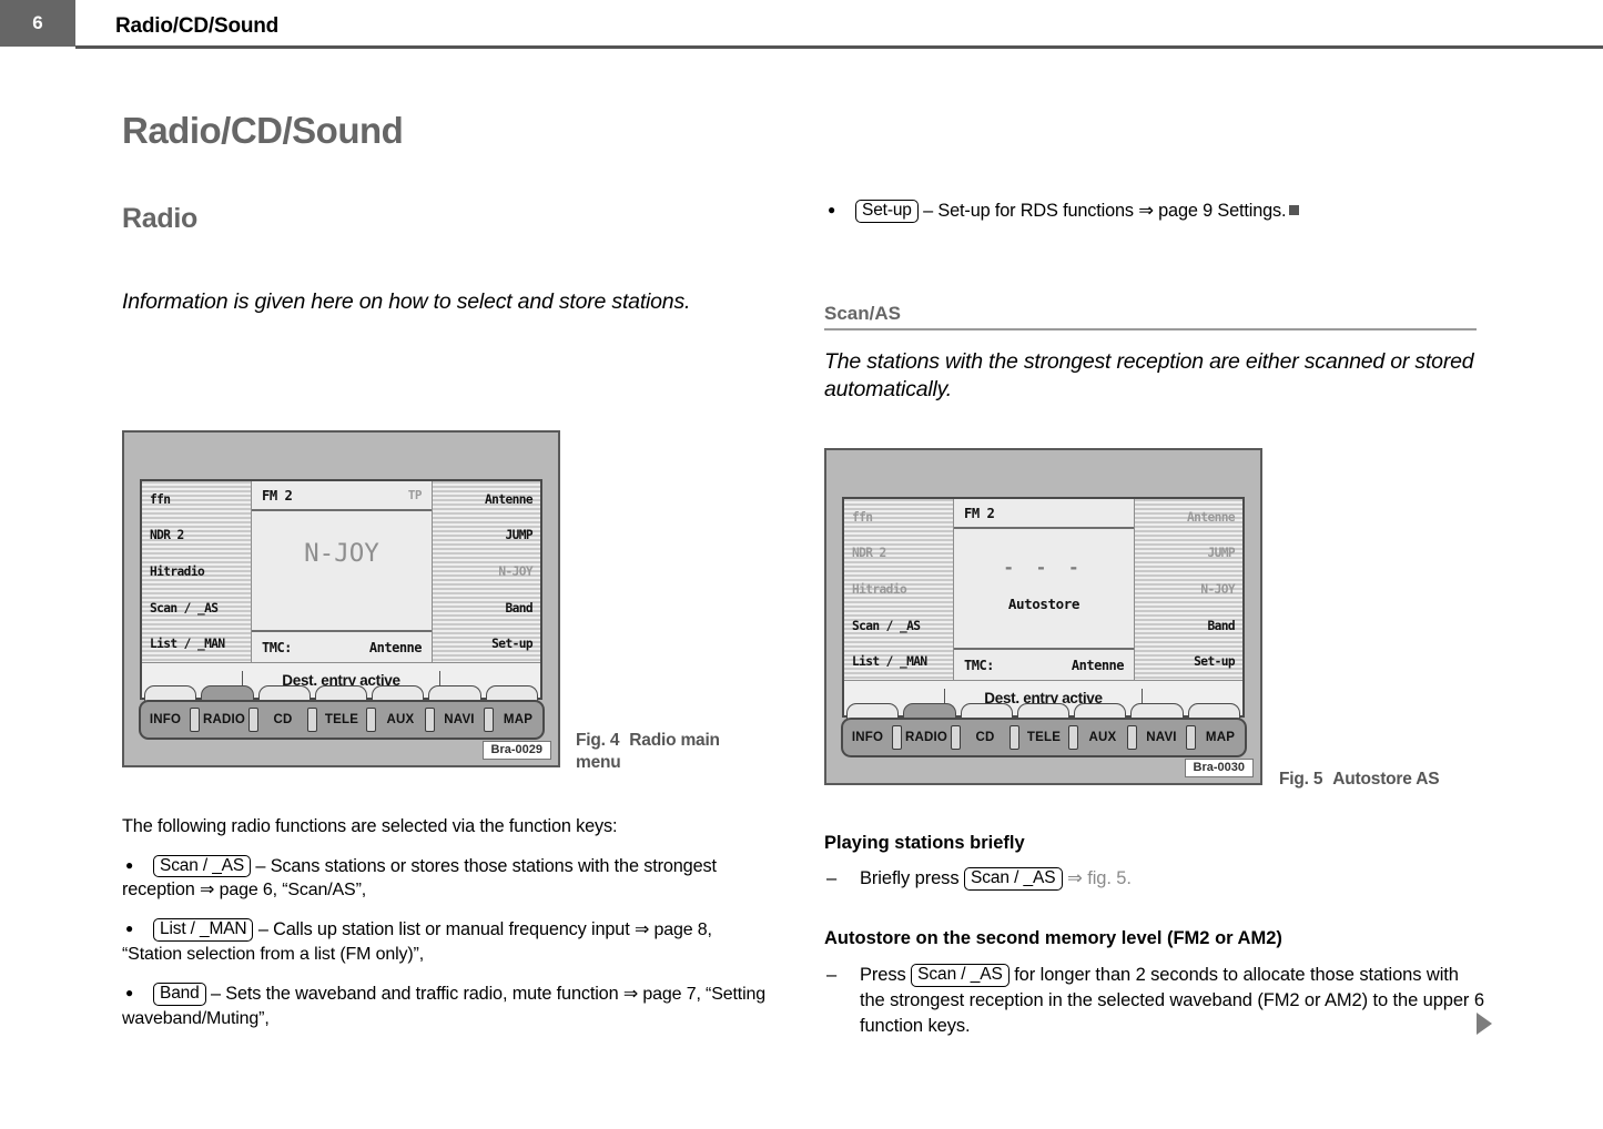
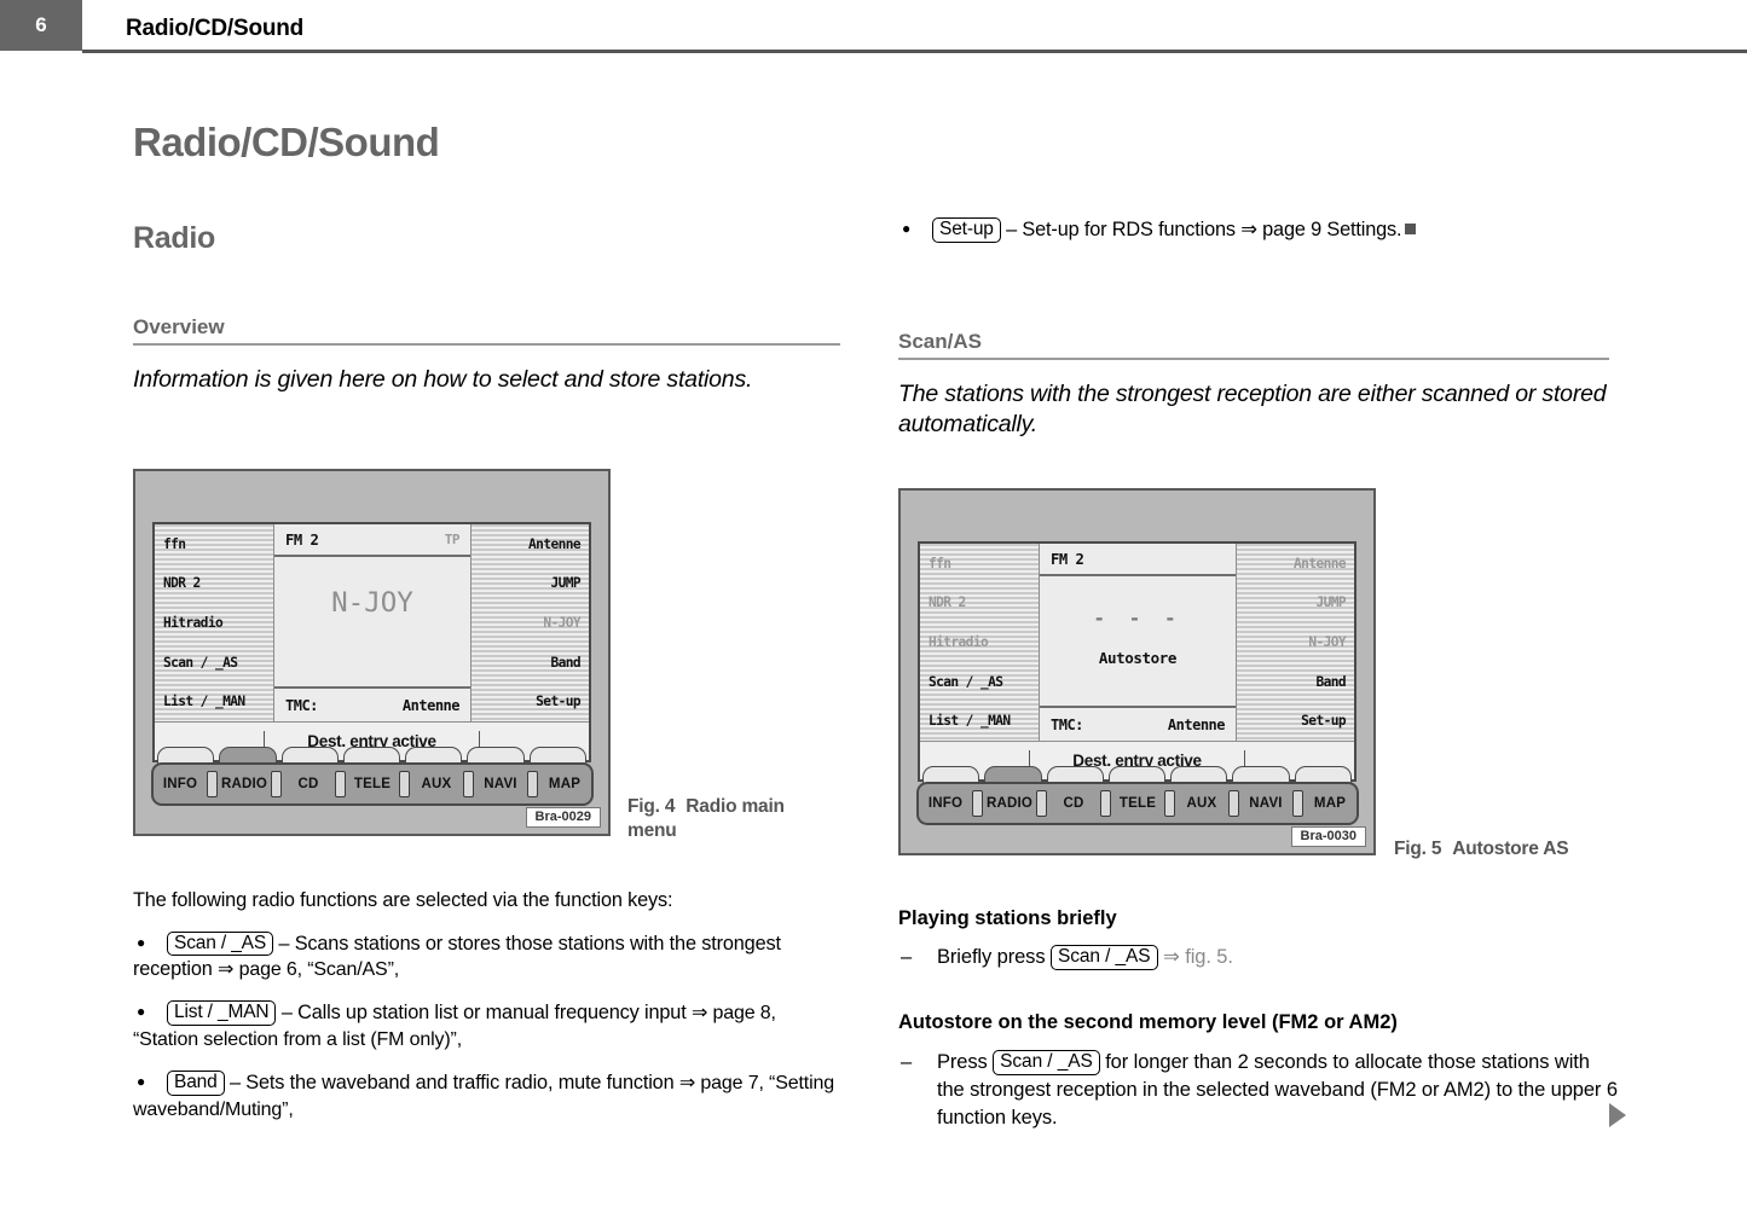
  6
  Radio/CD/Sound
  Radio/CD/Sound
  Radio
+ Overview
  Information is given here on how to select and store stations.
  The following radio functions are selected via the function keys:
  Scan / _AS – Scans stations or stores those stations with the strongest reception ⇒ page 6, “Scan/AS”,
  List / _MAN – Calls up station list or manual frequency input ⇒ page 8, “Station selection from a list (FM only)”,
  Band – Sets the waveband and traffic radio, mute function ⇒ page 7, “Setting waveband/Muting”,
  Set-up – Set-up for RDS functions ⇒ page 9 Settings.
  Scan/AS
  The stations with the strongest reception are either scanned or stored automatically.
  Playing stations briefly
  –
  Briefly press Scan / _AS ⇒ fig. 5.
  Autostore on the second memory level (FM2 or AM2)
  –
  Press Scan / _AS for longer than 2 seconds to allocate those stations with the strongest reception in the selected waveband (FM2 or AM2) to the upper 6 function keys.
  ffn
  NDR 2
  Hitradio
  Scan / _AS
  List / _MAN
  FM 2
  TP
  N-JOY
  TMC:
  Antenne
  Antenne
  JUMP
  N-JOY
  Band
  Set-up
  Dest. entry active
  INFO
  RADIO
  CD
  TELE
  AUX
  NAVI
  MAP
  Bra-0029
  Fig. 4 Radio main menu
  ffn
  NDR 2
  Hitradio
  Scan / _AS
  List / _MAN
  FM 2
  - - -
  Autostore
  TMC:
  Antenne
  Antenne
  JUMP
  N-JOY
  Band
  Set-up
  Dest. entry active
  INFO
  RADIO
  CD
  TELE
  AUX
  NAVI
  MAP
  Bra-0030
  Fig. 5 Autostore AS
